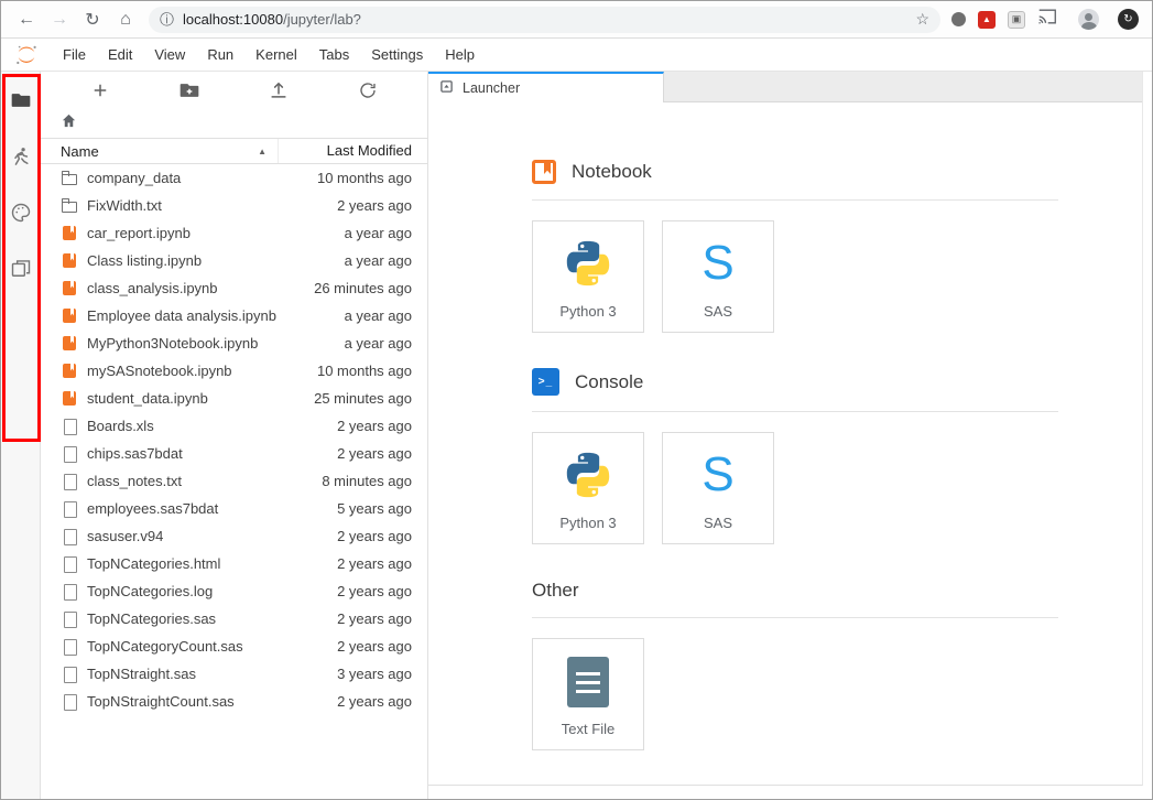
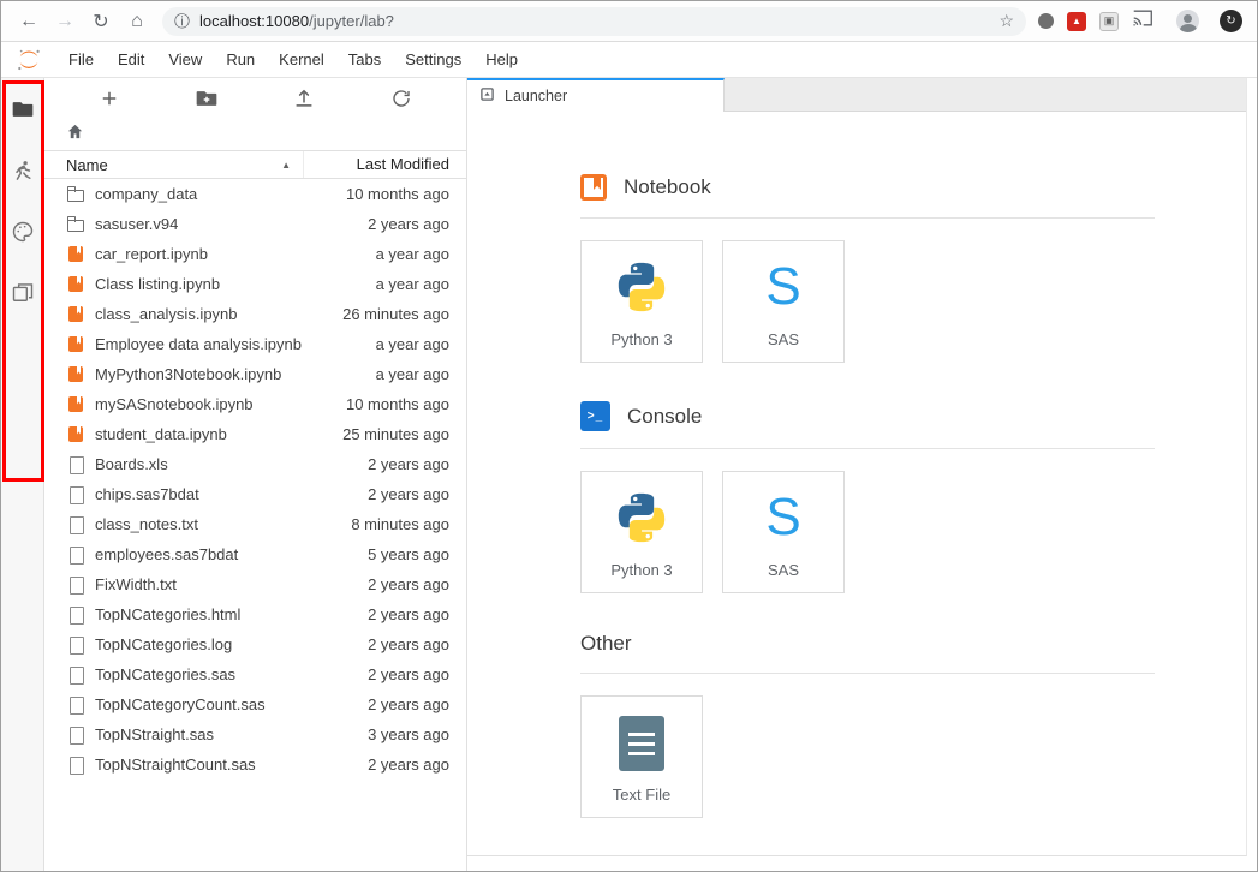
  ←
  →
  ↻
  ⌂
  ⓘ
  localhost:10080/jupyter/lab?
  ☆
  ▲
  ▣
  ↻
  File
  Edit
  View
  Run
  Kernel
  Tabs
  Settings
  Help
  Name
  ▲
  Last Modified
  company_data
  10 months ago
- FixWidth.txt
+ sasuser.v94
  2 years ago
  car_report.ipynb
  a year ago
  Class listing.ipynb
  a year ago
  class_analysis.ipynb
  26 minutes ago
  Employee data analysis.ipynb
  a year ago
  MyPython3Notebook.ipynb
  a year ago
  mySASnotebook.ipynb
  10 months ago
  student_data.ipynb
  25 minutes ago
  Boards.xls
  2 years ago
  chips.sas7bdat
  2 years ago
  class_notes.txt
  8 minutes ago
  employees.sas7bdat
  5 years ago
- sasuser.v94
+ FixWidth.txt
  2 years ago
  TopNCategories.html
  2 years ago
  TopNCategories.log
  2 years ago
  TopNCategories.sas
  2 years ago
  TopNCategoryCount.sas
  2 years ago
  TopNStraight.sas
  3 years ago
  TopNStraightCount.sas
  2 years ago
  Launcher
  Notebook
  Python 3
  S
  SAS
  >_
  Console
  Python 3
  S
  SAS
  Other
  Text File
